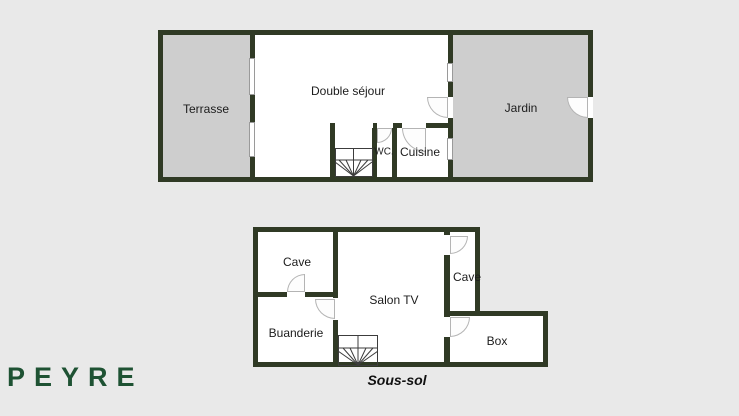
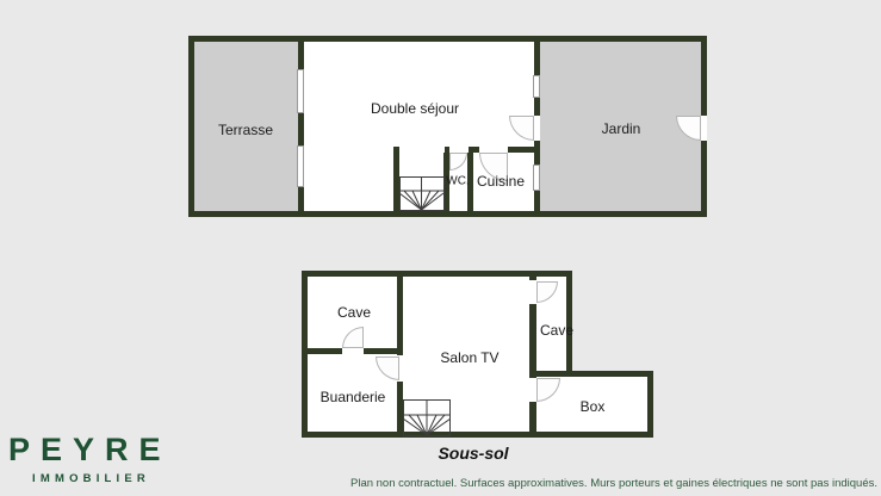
  Terrasse
  Double séjour
  WC.
  Cuisine
  Jardin
  Cave
  Buanderie
  Salon TV
  Cave
  Box
  Sous-sol
  PEYRE
+ IMMOBILIER
+ Plan non contractuel. Surfaces approximatives. Murs porteurs et gaines électriques ne sont pas indiqués.
